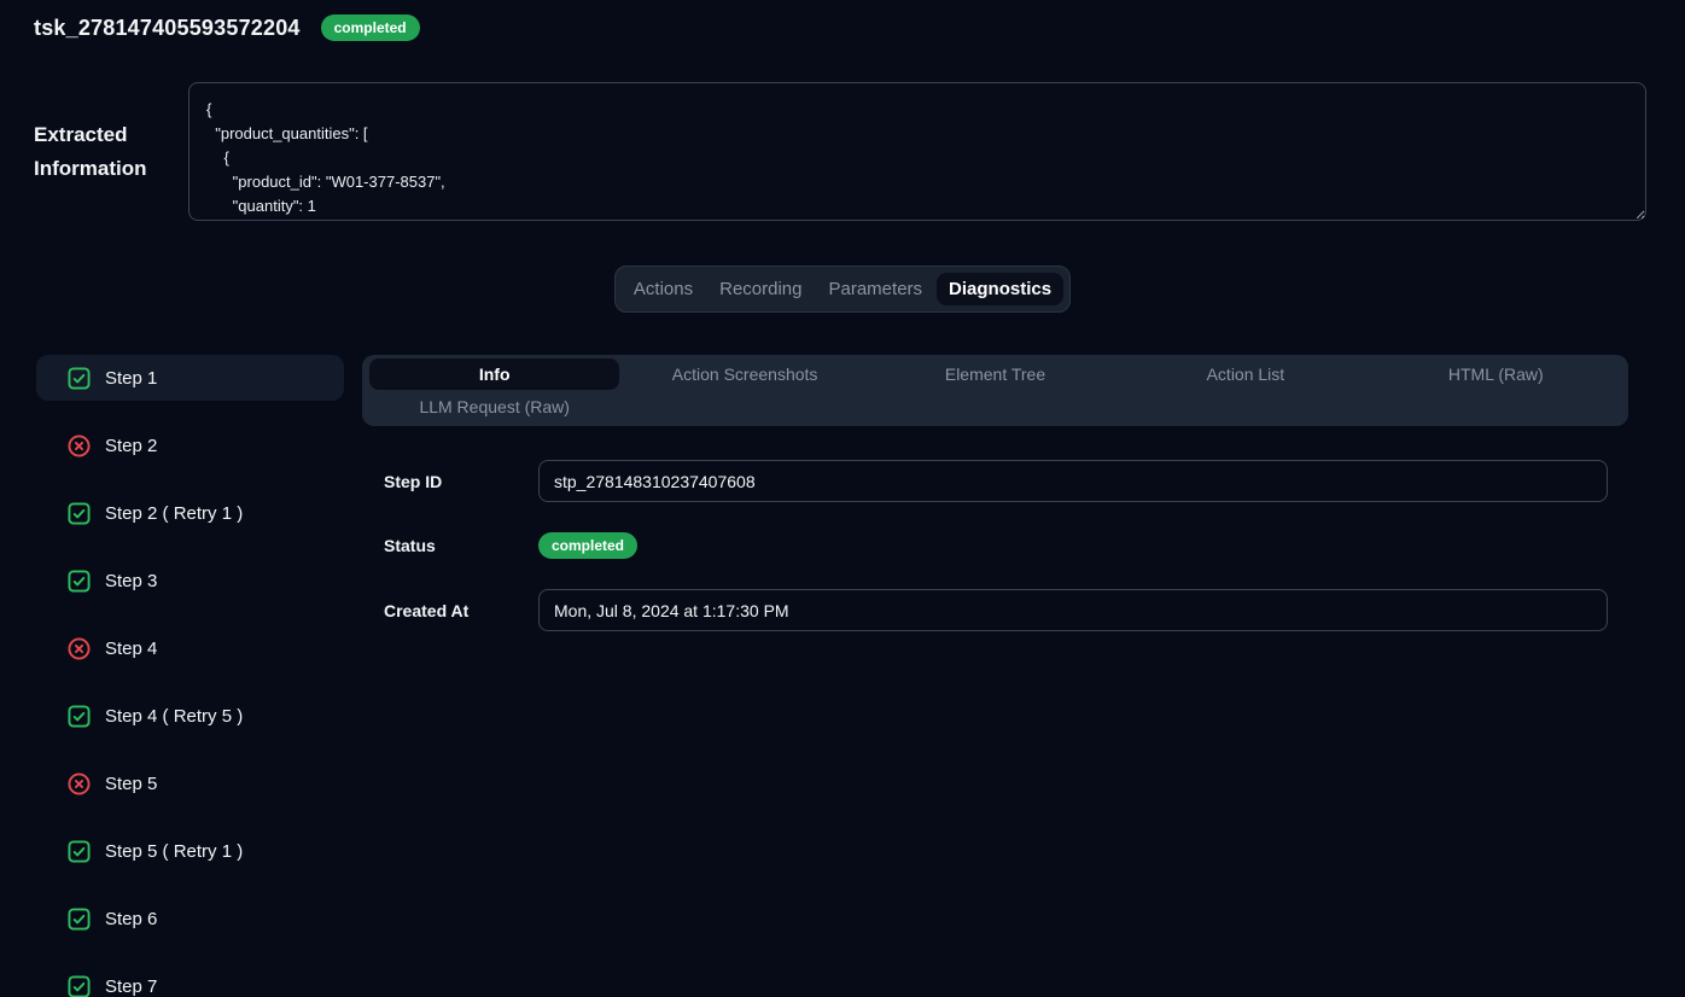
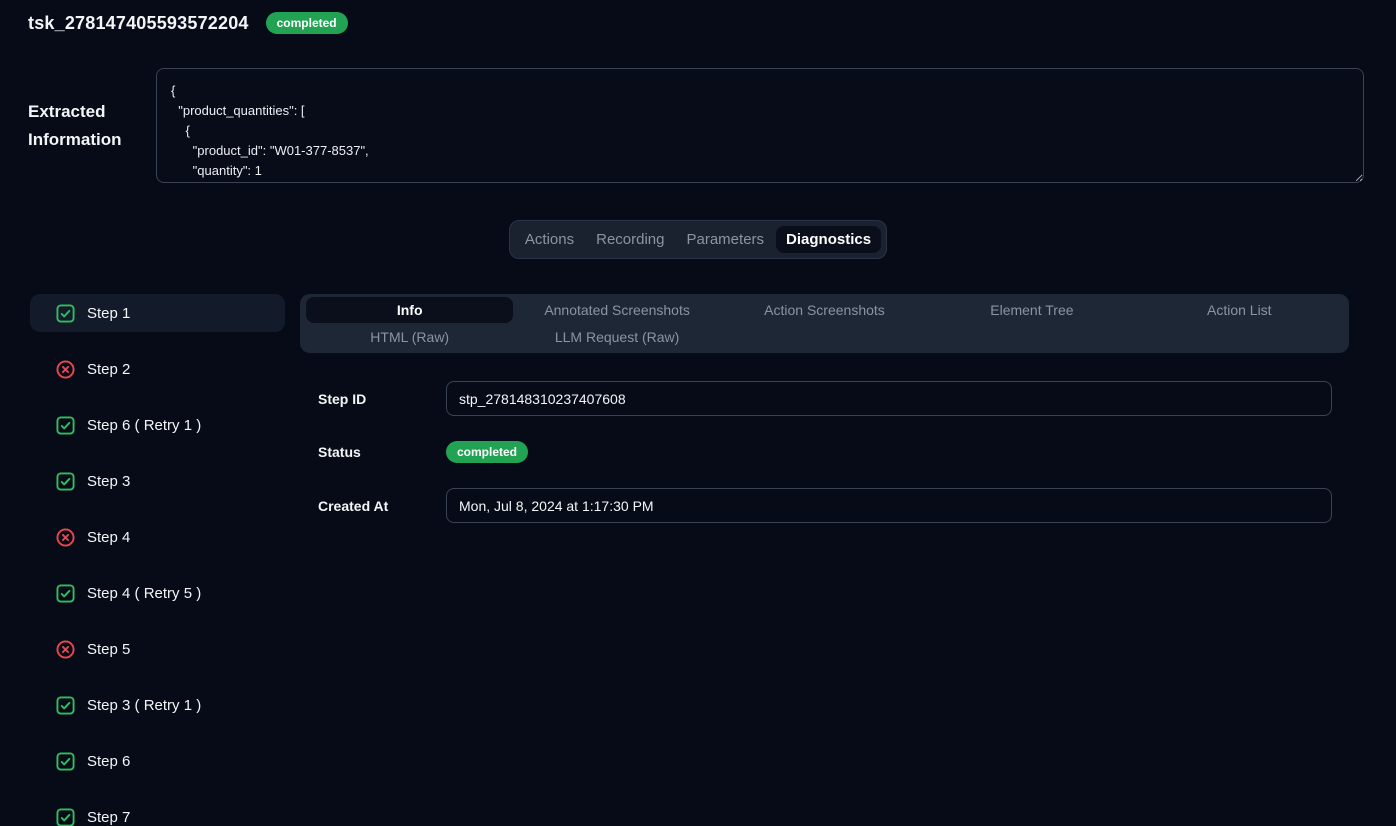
  tsk_278147405593572204
  completed
  Extracted Information
  {
  "product_quantities": [
  {
  "product_id": "W01-377-8537",
  Actions
  Recording
  Parameters
  Diagnostics
  Step 1
  Step 2
- Step 2 ( Retry 1 )
+ Step 6 ( Retry 1 )
  Step 3
  Step 4
  Step 4 ( Retry 5 )
  Step 5
- Step 5 ( Retry 1 )
+ Step 3 ( Retry 1 )
  Step 6
  Step 7
  Info
+ Annotated Screenshots
  Action Screenshots
  Element Tree
  Action List
  HTML (Raw)
  LLM Request (Raw)
  Step ID
  stp_278148310237407608
  Status
  completed
  Created At
  Mon, Jul 8, 2024 at 1:17:30 PM
